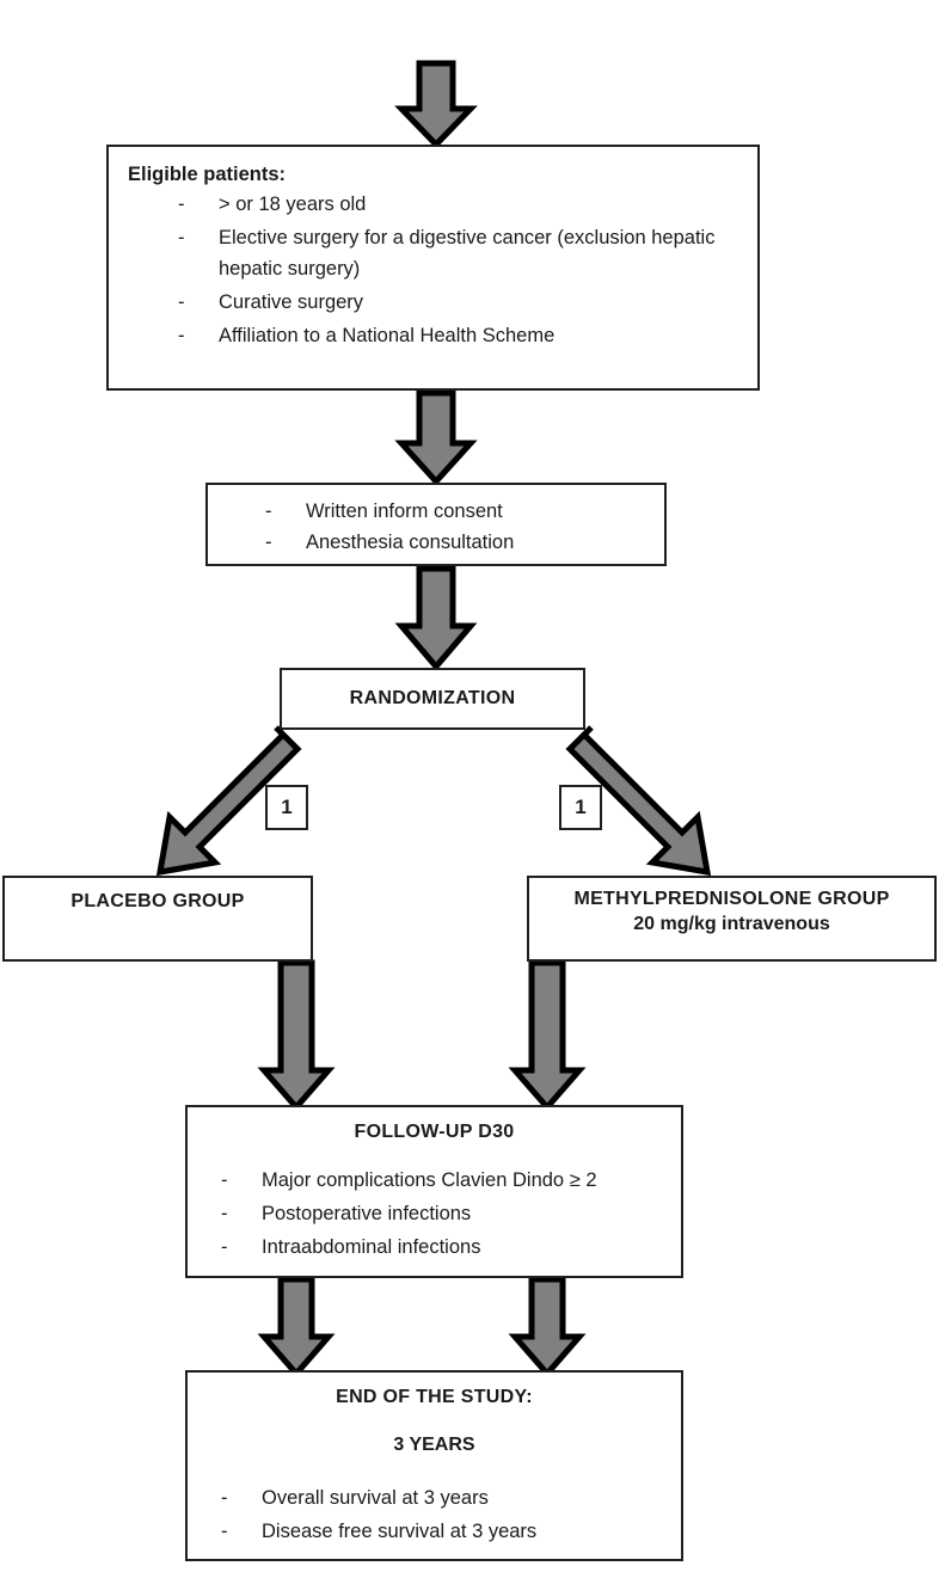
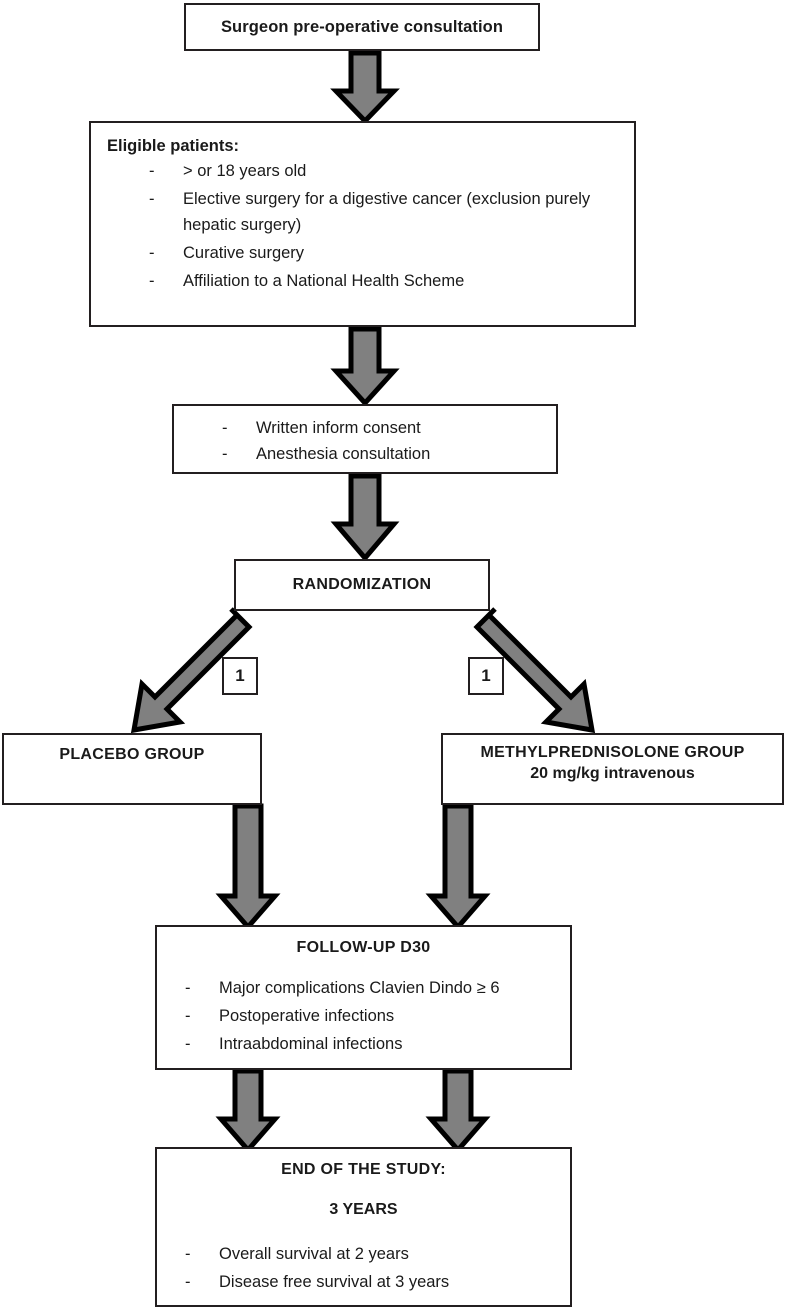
+ Surgeon pre-operative consultation
  Eligible patients:
  -
  > or 18 years old
  -
- Elective surgery for a digestive cancer (exclusion hepatic hepatic surgery)
+ Elective surgery for a digestive cancer (exclusion purely hepatic surgery)
  -
  Curative surgery
  -
  Affiliation to a National Health Scheme
  -
  Written inform consent
  -
  Anesthesia consultation
  RANDOMIZATION
  1
  1
  PLACEBO GROUP
  METHYLPREDNISOLONE GROUP
  20 mg/kg intravenous
  FOLLOW-UP D30
  -
- Major complications Clavien Dindo ≥ 2
+ Major complications Clavien Dindo ≥ 6
  -
  Postoperative infections
  -
  Intraabdominal infections
  END OF THE STUDY:
  3 YEARS
  -
- Overall survival at 3 years
+ Overall survival at 2 years
  -
  Disease free survival at 3 years
